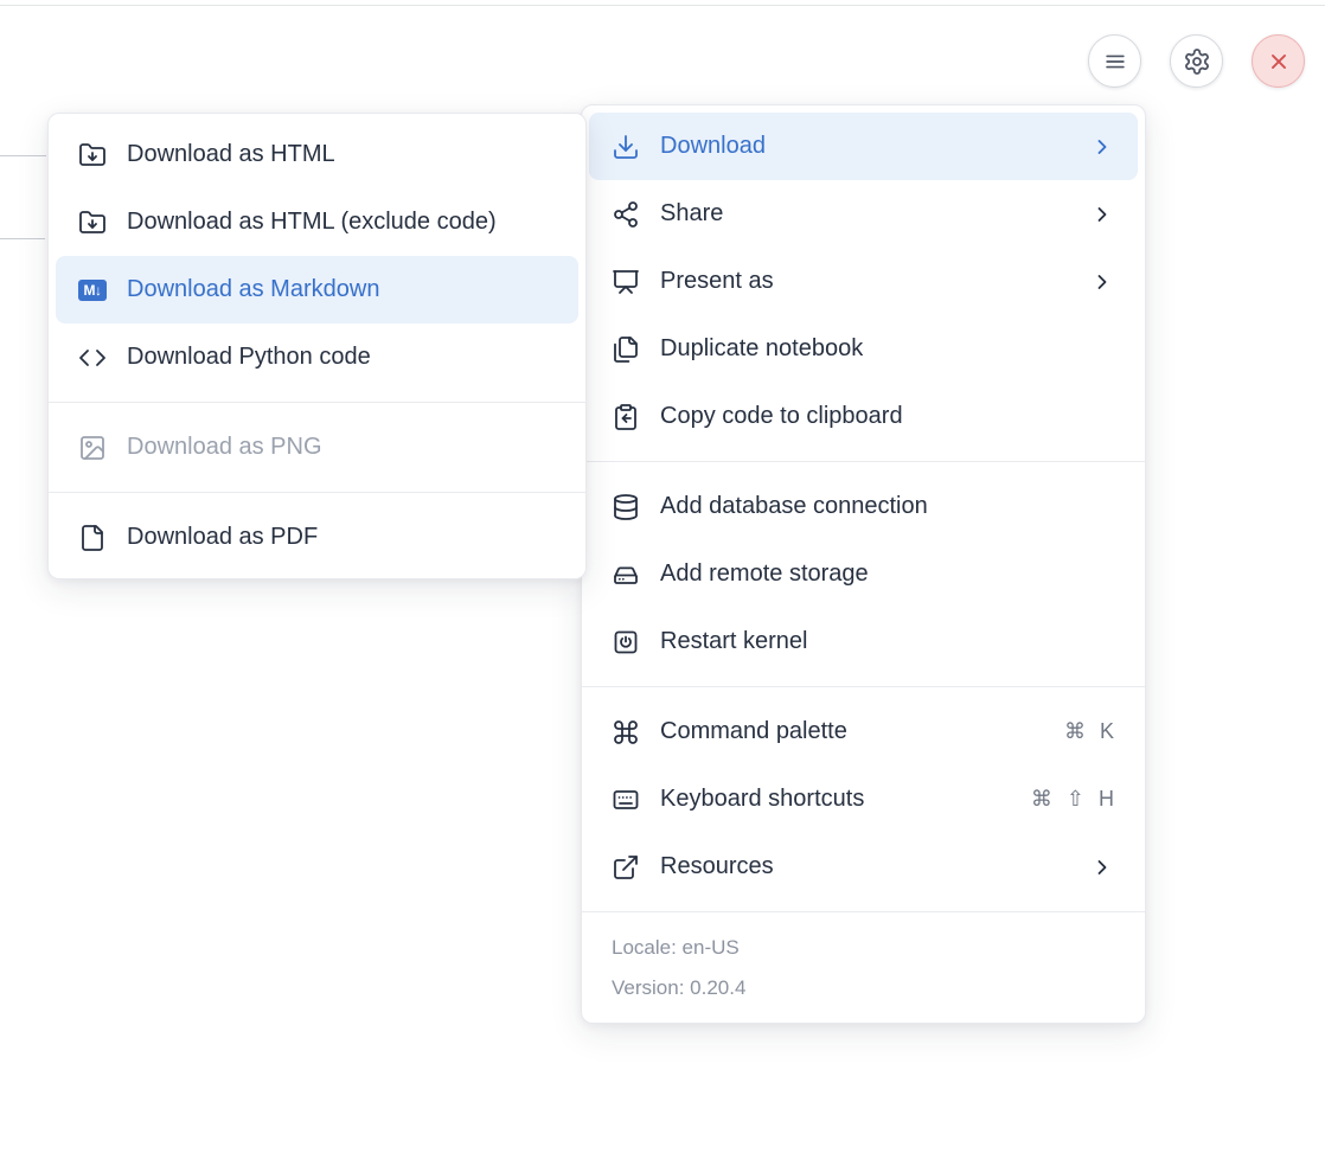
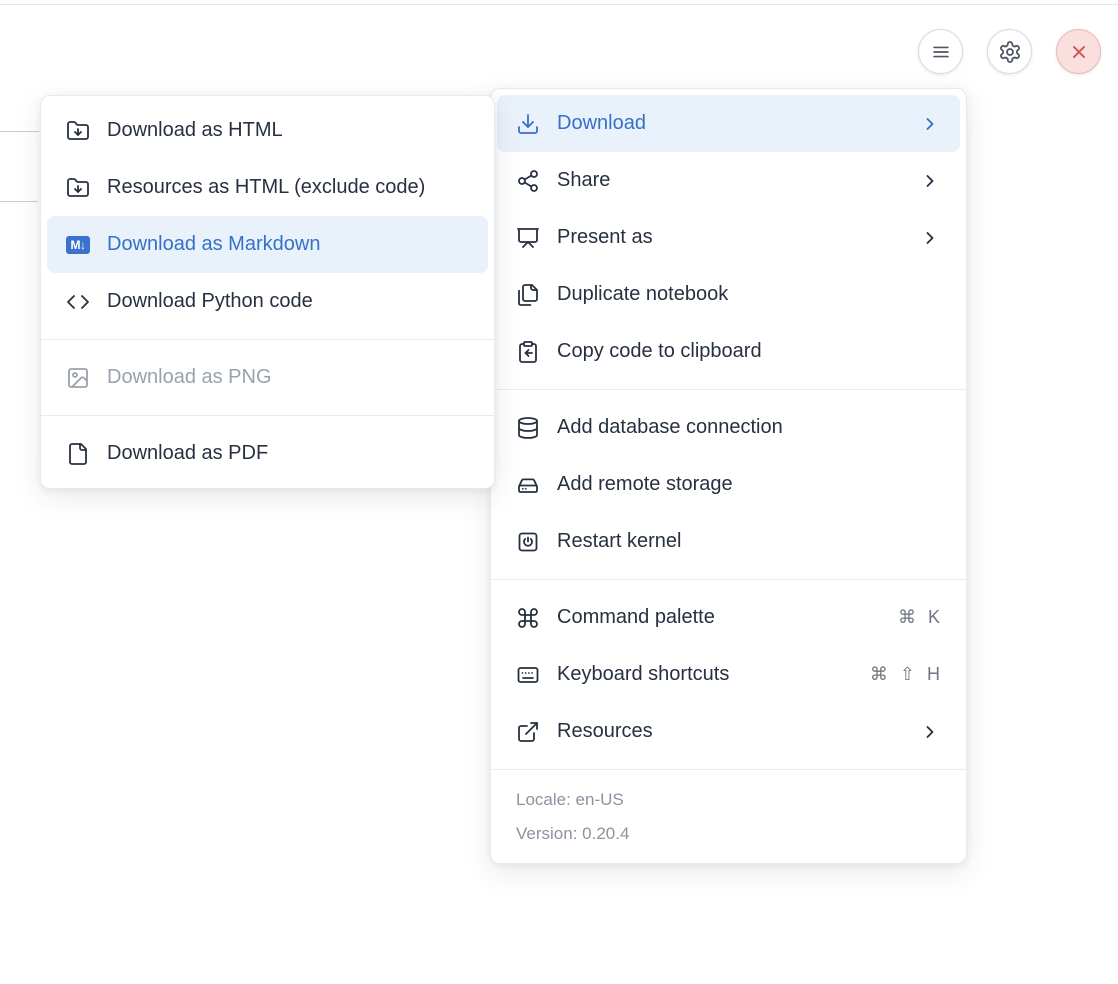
  Download as HTML
- Download as HTML (exclude code)
+ Resources as HTML (exclude code)
  M↓
  Download as Markdown
  Download Python code
  Download as PNG
  Download as PDF
  Download
  Share
  Present as
  Duplicate notebook
  Copy code to clipboard
  Add database connection
  Add remote storage
  Restart kernel
  Command palette
  ⌘ K
  Keyboard shortcuts
  ⌘ ⇧ H
  Resources
  Locale: en-US
  Version: 0.20.4
